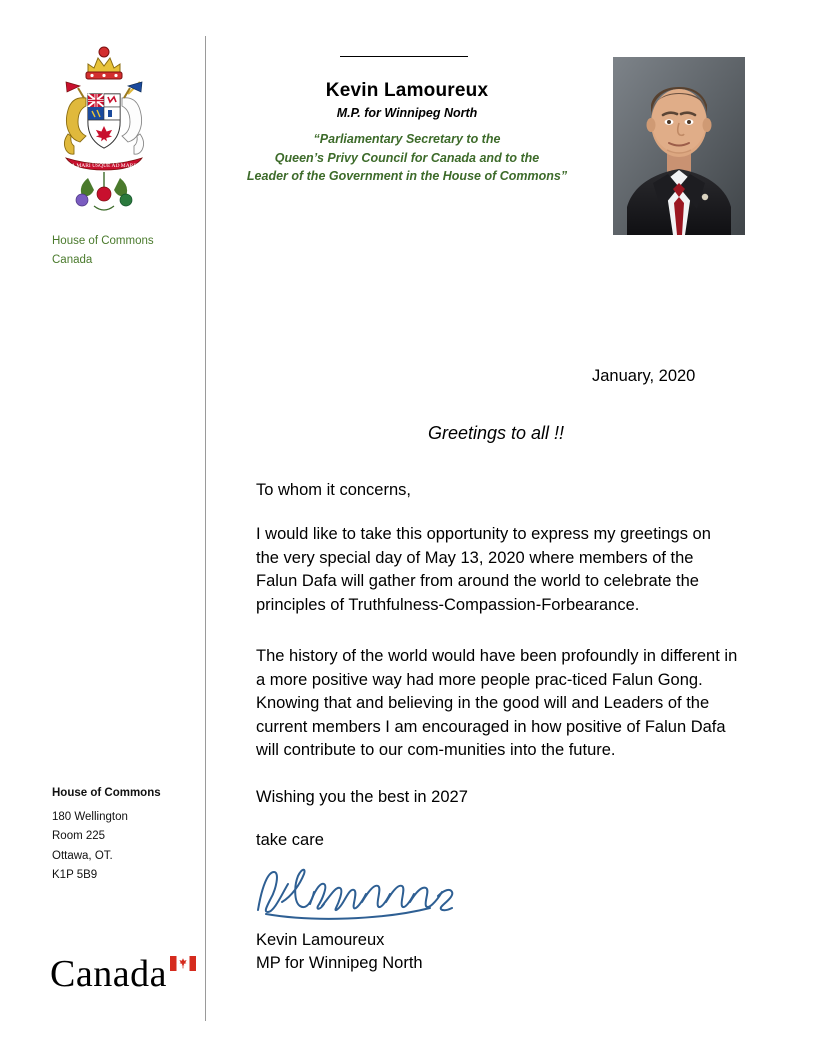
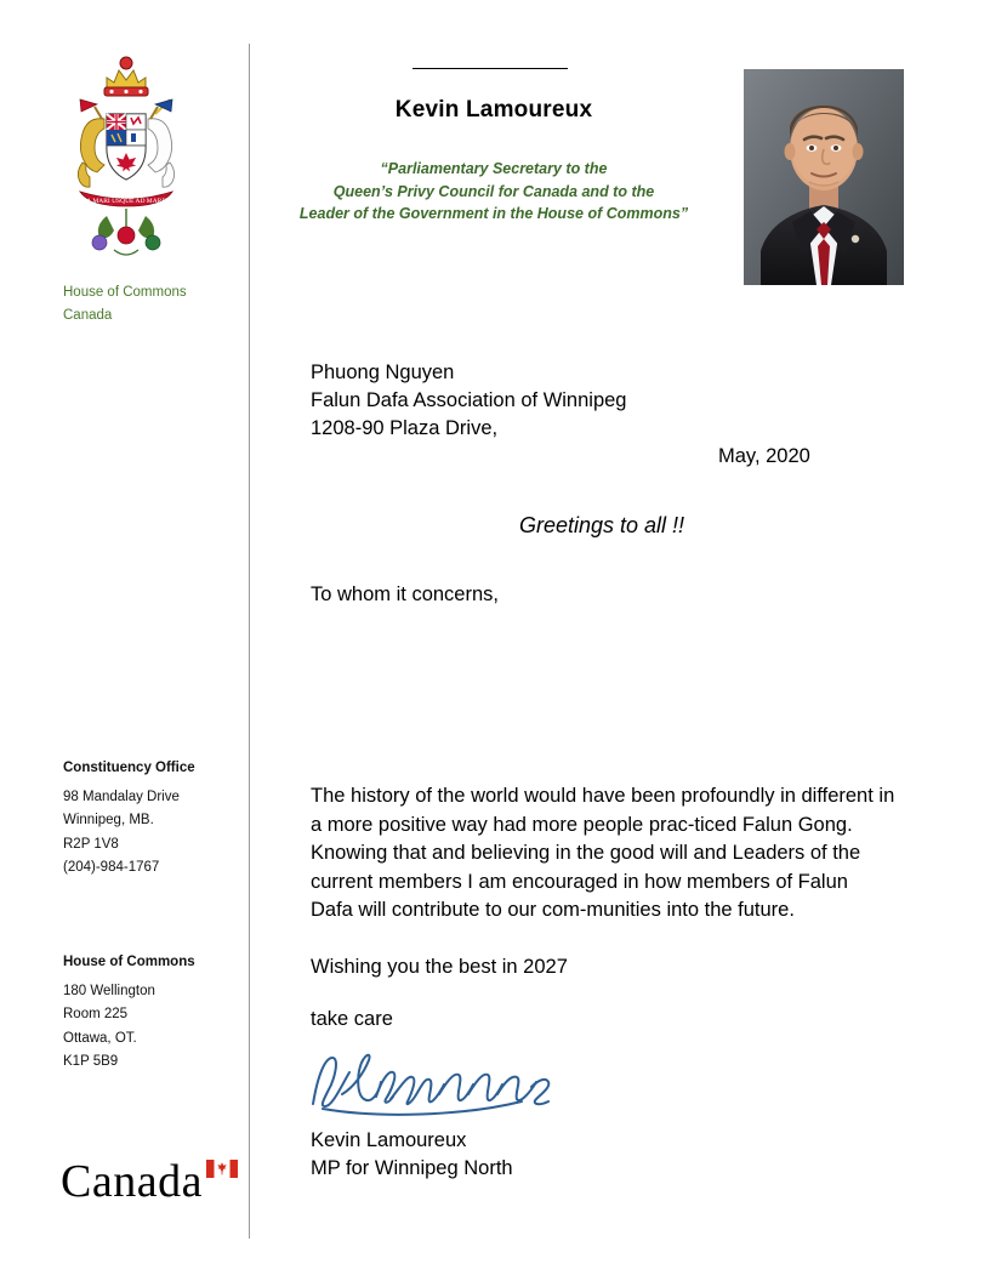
  House of Commons
  Canada
+ Constituency Office
+ 98 Mandalay Drive
+ Winnipeg, MB.
+ R2P 1V8
+ (204)-984-1767
  House of Commons
  180 Wellington
  Room 225
  Ottawa, OT.
  K1P 5B9
  Canada
  Kevin Lamoureux
- M.P. for Winnipeg North
  “Parliamentary Secretary to the
  Queen’s Privy Council for Canada and to the
  Leader of the Government in the House of Commons”
+ Phuong Nguyen
+ Falun Dafa Association of Winnipeg
+ 1208-90 Plaza Drive,
- January, 2020
+ May, 2020
  Greetings to all !!
  To whom it concerns,
- I would like to take this opportunity to express my greetings on the very special day of May 13, 2020 where members of the Falun Dafa will gather from around the world to celebrate the principles of Truthfulness-Compassion-Forbearance.
- The history of the world would have been profoundly in different in a more positive way had more people prac-ticed Falun Gong. Knowing that and believing in the good will and Leaders of the current members I am encouraged in how positive of Falun Dafa will contribute to our com-munities into the future.
+ The history of the world would have been profoundly in different in a more positive way had more people prac-ticed Falun Gong. Knowing that and believing in the good will and Leaders of the current members I am encouraged in how members of Falun Dafa will contribute to our com-munities into the future.
  Wishing you the best in 2027
  take care
  Kevin Lamoureux
  MP for Winnipeg North
